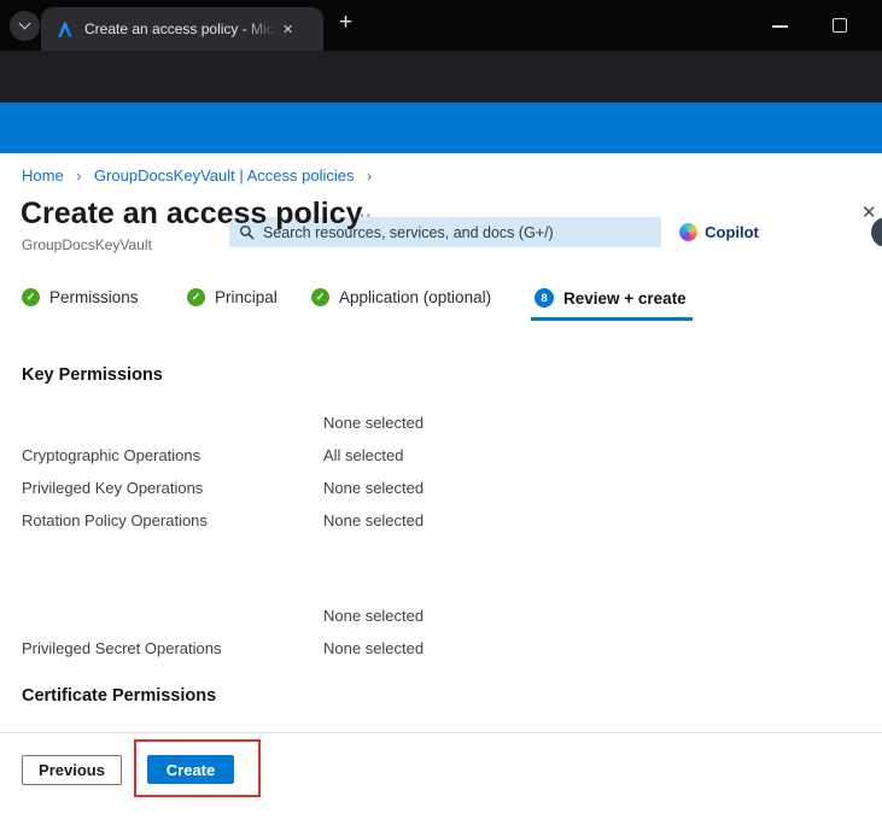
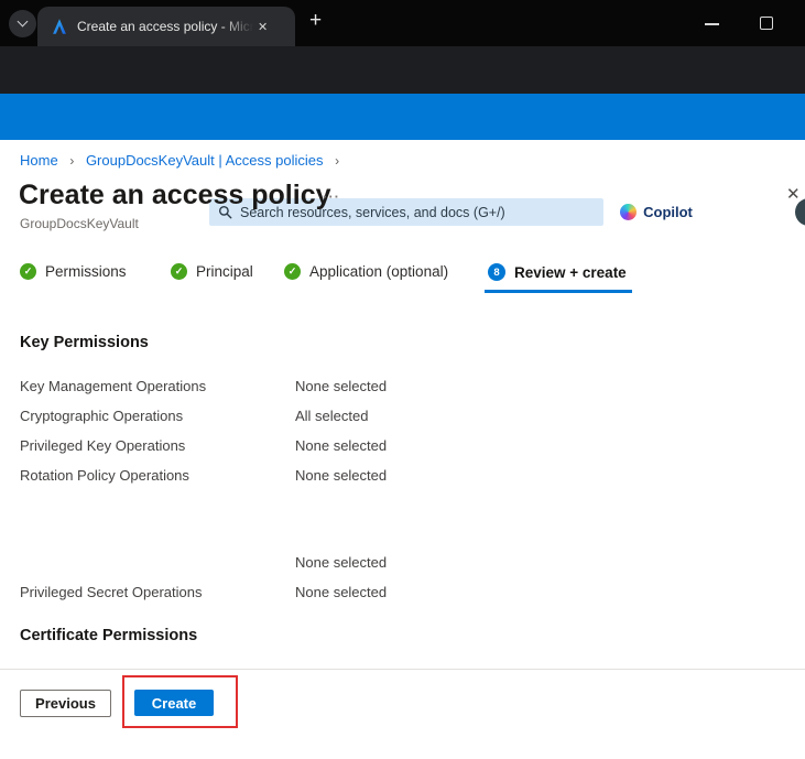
  Create an access policy - Micr
  ✕
  +
  Microsoft Azure
  Search resources, services, and docs (G+/)
  Copilot
  Home › GroupDocsKeyVault | Access policies ›
  Create an access policy
  ···
  ✕
  GroupDocsKeyVault
  ✓
  Permissions
  ✓
  Principal
  ✓
  Application (optional)
  8
  Review + create
  Key Permissions
+ Key Management Operations
  None selected
  Cryptographic Operations
  All selected
  Privileged Key Operations
  None selected
  Rotation Policy Operations
  None selected
  None selected
  Privileged Secret Operations
  None selected
  Certificate Permissions
  Previous
  Create
